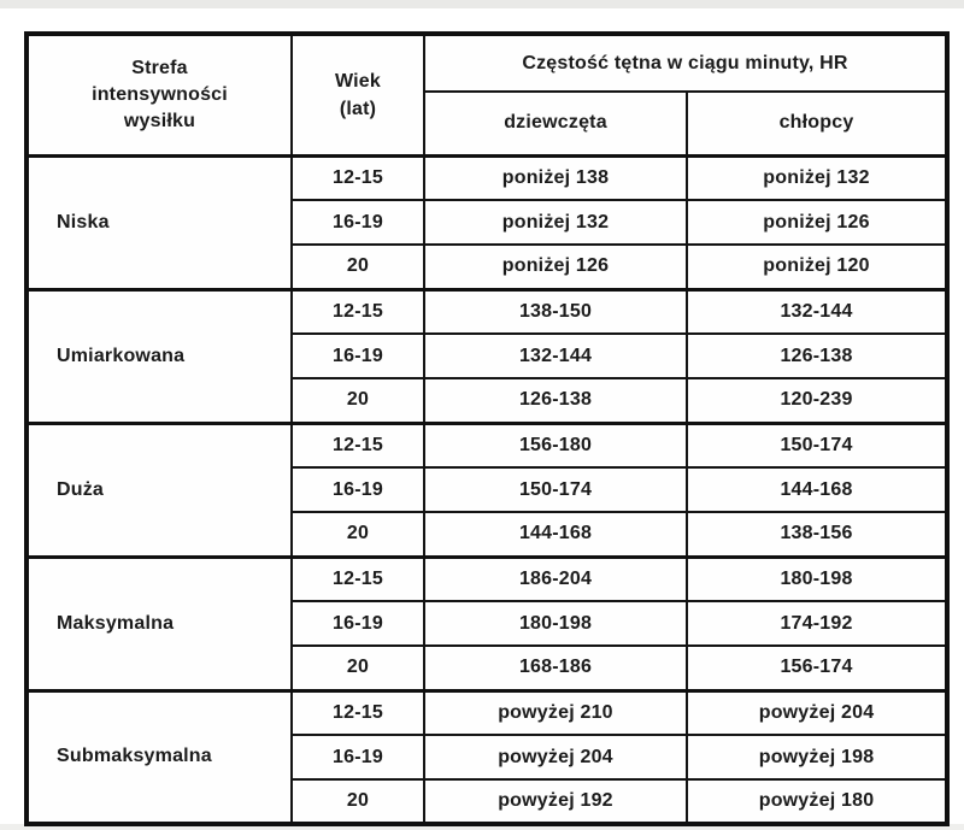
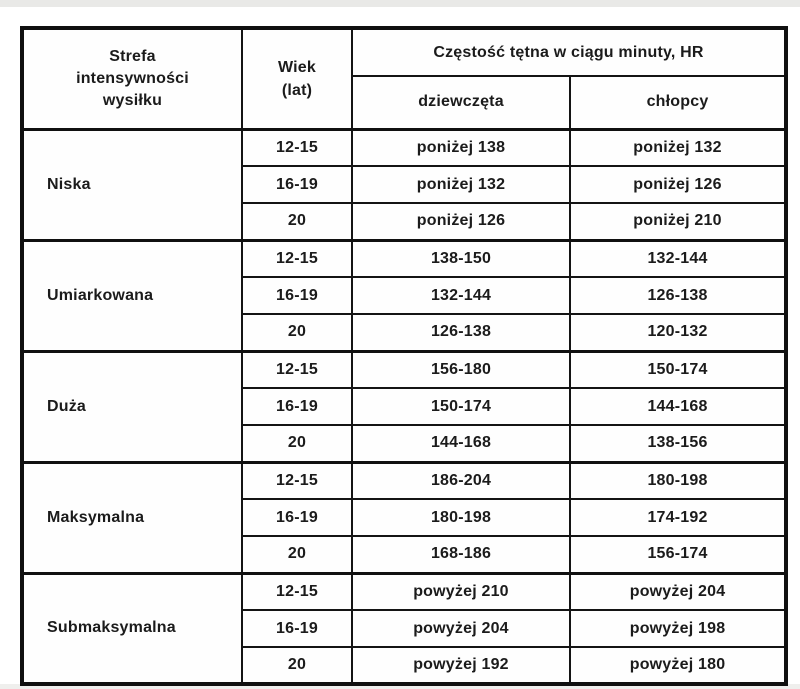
  Strefa intensywności wysiłku	Wiek (lat)	Częstość tętna w ciągu minuty, HR
  dziewczęta	chłopcy
  Niska	12-15	poniżej 138	poniżej 132
  16-19	poniżej 132	poniżej 126
- 20	poniżej 126	poniżej 120
+ 20	poniżej 126	poniżej 210
  Umiarkowana	12-15	138-150	132-144
  16-19	132-144	126-138
- 20	126-138	120-239
+ 20	126-138	120-132
  Duża	12-15	156-180	150-174
  16-19	150-174	144-168
  20	144-168	138-156
  Maksymalna	12-15	186-204	180-198
  16-19	180-198	174-192
  20	168-186	156-174
  Submaksymalna	12-15	powyżej 210	powyżej 204
  16-19	powyżej 204	powyżej 198
  20	powyżej 192	powyżej 180
